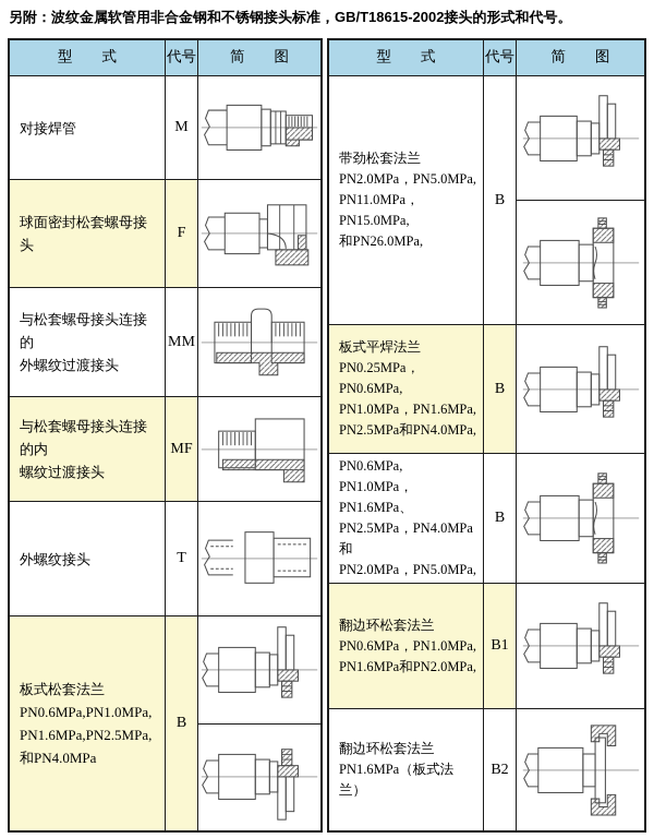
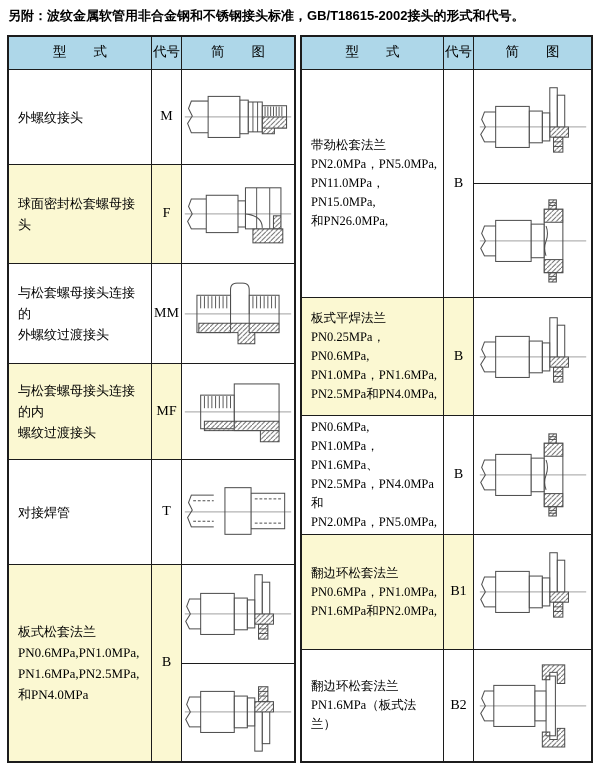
  另附：波纹金属软管用非合金钢和不锈钢接头标准，GB/T18615-2002接头的形式和代号。
  型 式
  代号
  简 图
- 对接焊管
+ 外螺纹接头
  M
  球面密封松套螺母接头
  F
  与松套螺母接头连接的
  外螺纹过渡接头
  MM
  与松套螺母接头连接的内
  螺纹过渡接头
  MF
- 外螺纹接头
+ 对接焊管
  T
  板式松套法兰
  PN0.6MPa,PN1.0MPa,
  PN1.6MPa,PN2.5MPa,
  和PN4.0MPa
  B
  型 式
  代号
  简 图
  带劲松套法兰
  PN2.0MPa，PN5.0MPa,
  PN11.0MPa，PN15.0MPa,
  和PN26.0MPa,
  B
  板式平焊法兰
  PN0.25MPa，PN0.6MPa,
  PN1.0MPa，PN1.6MPa,
  PN2.5MPa和PN4.0MPa,
  B
  PN1.0MPa，PN1.6MPa、
  PN2.5MPa，PN4.0MPa和
  PN2.0MPa，PN5.0MPa,
  B
  翻边环松套法兰
  PN0.6MPa，PN1.0MPa,
  PN1.6MPa和PN2.0MPa,
  B1
  翻边环松套法兰
  PN1.6MPa（板式法兰）
  B2
